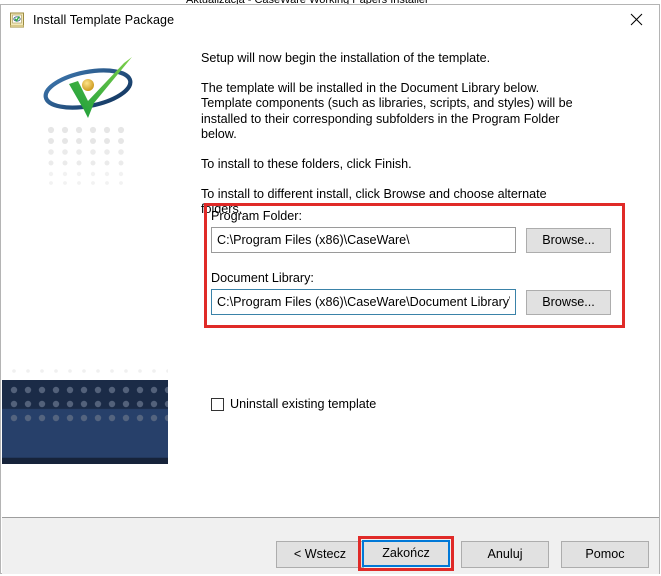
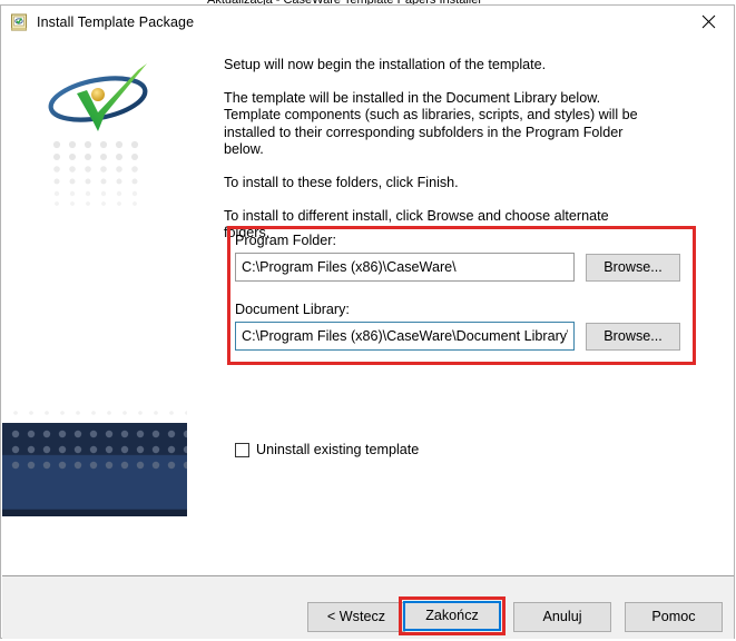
- Aktualizacja - CaseWare Working Papers Installer
+ Aktualizacja - CaseWare Template Papers Installer
  Install Template Package
  Setup will now begin the installation of the template.
  The template will be installed in the Document Library below. Template components (such as libraries, scripts, and styles) will be installed to their corresponding subfolders in the Program Folder below.
  To install to these folders, click Finish.
  To install to different install, click Browse and choose alternate folders.
  Program Folder:
  C:\Program Files (x86)\CaseWare\
  Browse...
  Document Library:
  C:\Program Files (x86)\CaseWare\Document Library
  Browse...
  Uninstall existing template
  < Wstecz
  Anuluj
  Pomoc
  Zakończ
